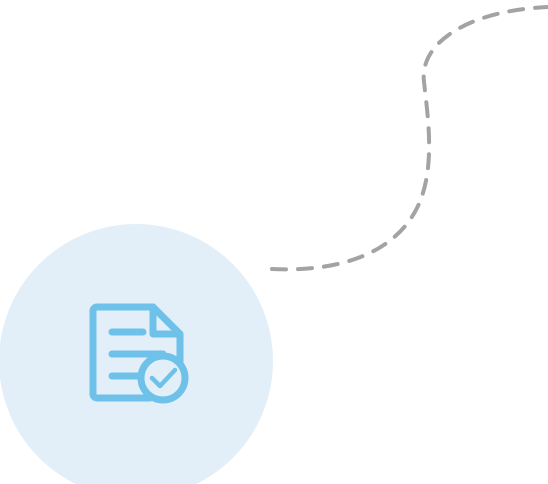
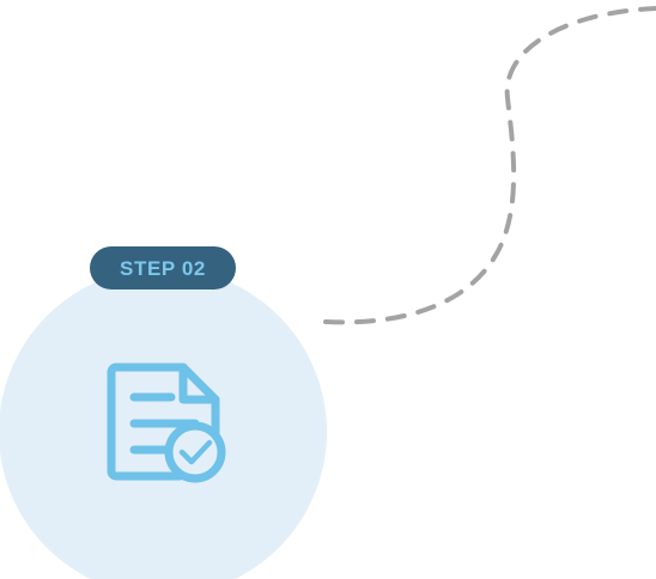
+ STEP 02
